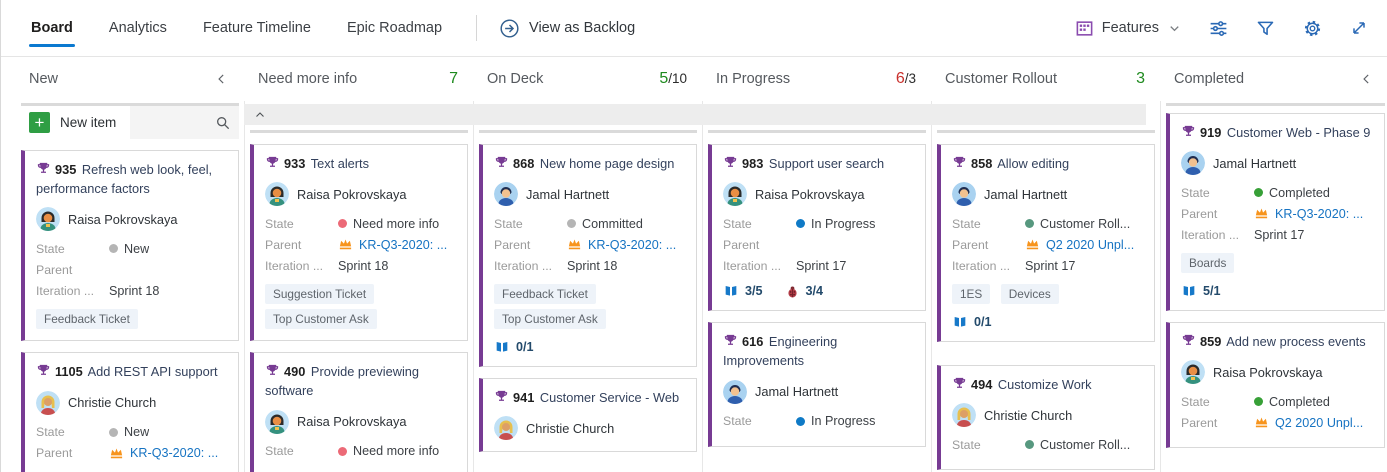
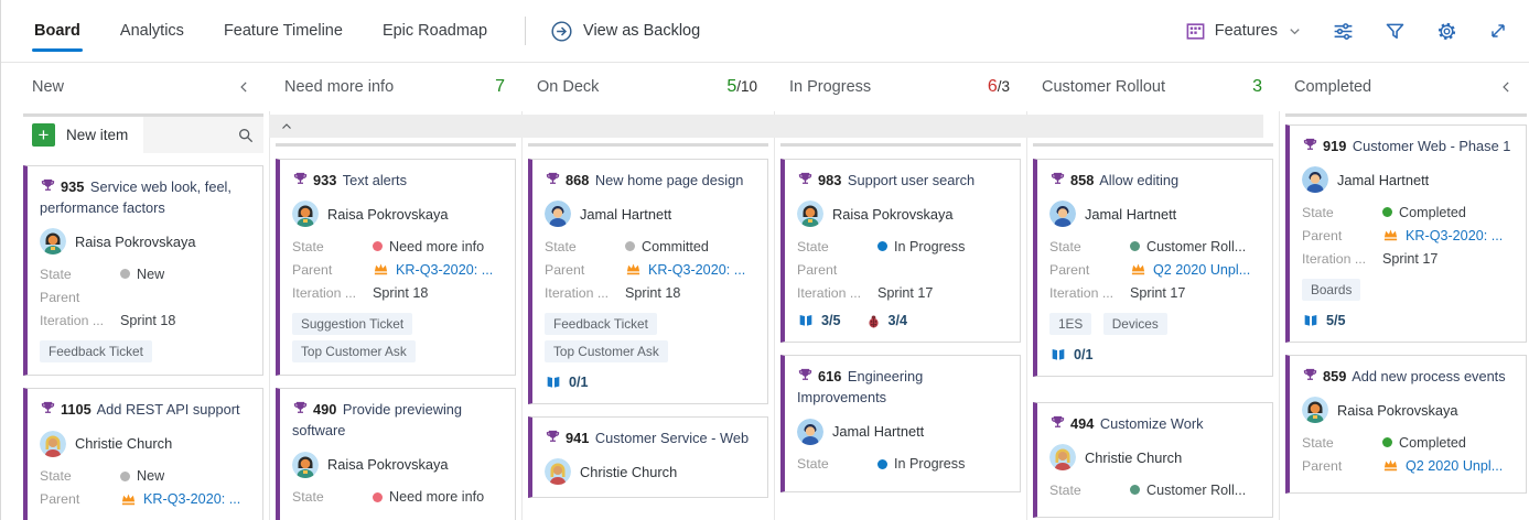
  Board
  Analytics
  Feature Timeline
  Epic Roadmap
  View as Backlog
  Features
  New
  Need more info
  7
  On Deck
  5
  /10
  In Progress
  6
  /3
  Customer Rollout
  3
  Completed
  +
  New item
- 935 Refresh web look, feel, performance factors
+ 935 Service web look, feel, performance factors
  Raisa Pokrovskaya
  State
  New
  Parent
  Iteration ...
  Sprint 18
  Feedback Ticket
  1105 Add REST API support
  Christie Church
  State
  New
  Parent
  KR-Q3-2020: ...
  933 Text alerts
  Raisa Pokrovskaya
  State
  Need more info
  Parent
  KR-Q3-2020: ...
  Iteration ...
  Sprint 18
  Suggestion Ticket
  Top Customer Ask
  490 Provide previewing software
  Raisa Pokrovskaya
  State
  Need more info
  868 New home page design
  Jamal Hartnett
  State
  Committed
  Parent
  KR-Q3-2020: ...
  Iteration ...
  Sprint 18
  Feedback Ticket
  Top Customer Ask
  0/1
  941 Customer Service - Web
  Christie Church
  983 Support user search
  Raisa Pokrovskaya
  State
  In Progress
  Parent
  Iteration ...
  Sprint 17
  3/5
  3/4
  616 Engineering Improvements
  Jamal Hartnett
  State
  In Progress
  858 Allow editing
  Jamal Hartnett
  State
  Customer Roll...
  Parent
  Q2 2020 Unpl...
  Iteration ...
  Sprint 17
  1ES Devices
  0/1
  494 Customize Work
  Christie Church
  State
  Customer Roll...
- 919 Customer Web - Phase 9
+ 919 Customer Web - Phase 1
  Jamal Hartnett
  State
  Completed
  Parent
  KR-Q3-2020: ...
  Iteration ...
  Sprint 17
  Boards
- 5/1
+ 5/5
  859 Add new process events
  Raisa Pokrovskaya
  State
  Completed
  Parent
  Q2 2020 Unpl...
